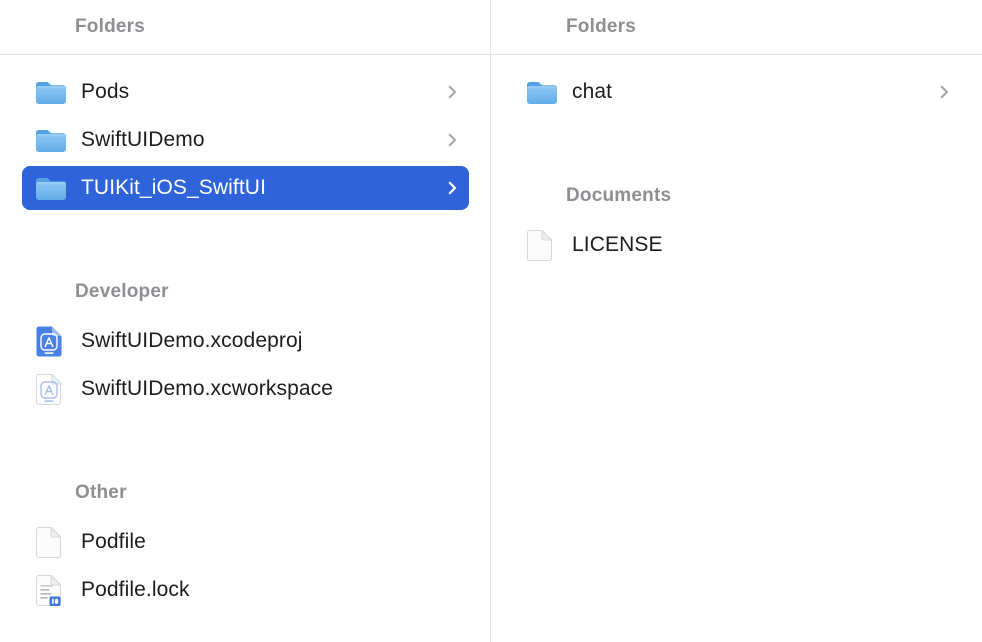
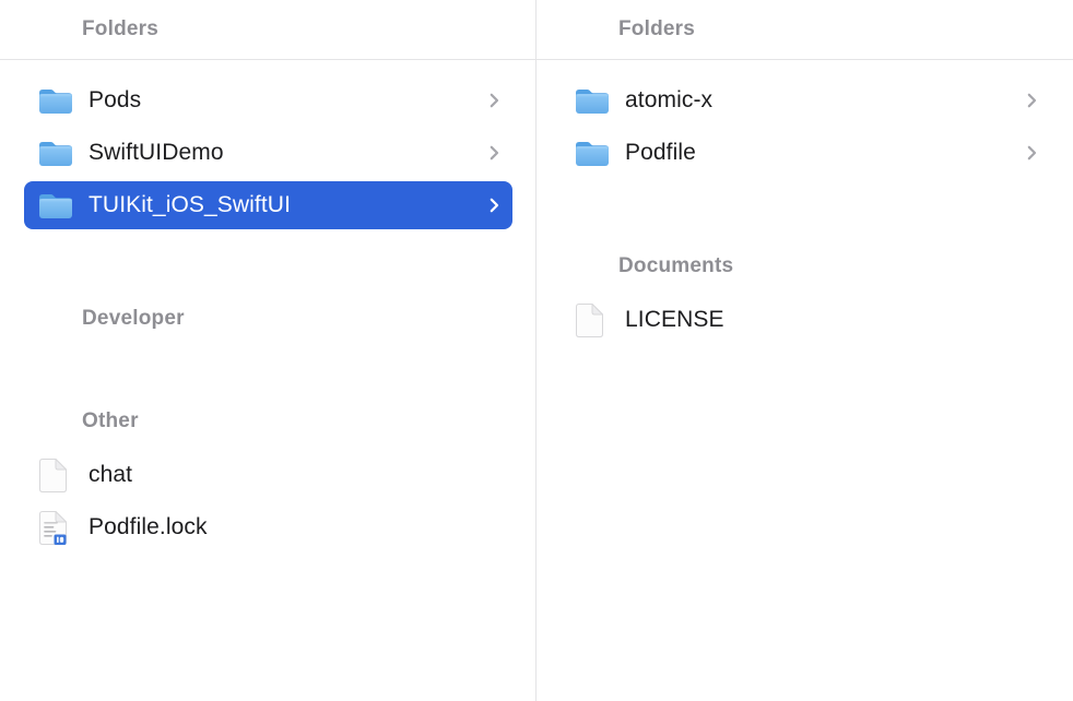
  Folders
  Pods
  SwiftUIDemo
  TUIKit_iOS_SwiftUI
  Developer
- SwiftUIDemo.xcodeproj
- SwiftUIDemo.xcworkspace
  Other
- Podfile
+ chat
  Podfile.lock
  Folders
+ atomic-x
- chat
+ Podfile
  Documents
  LICENSE
